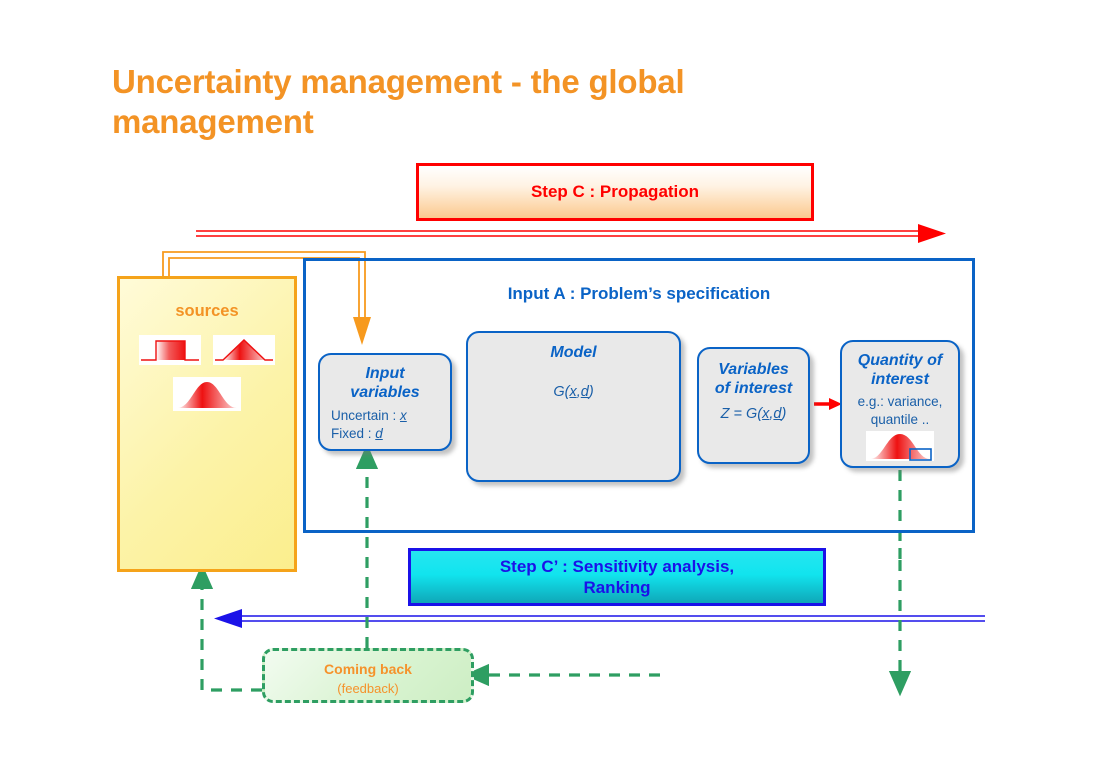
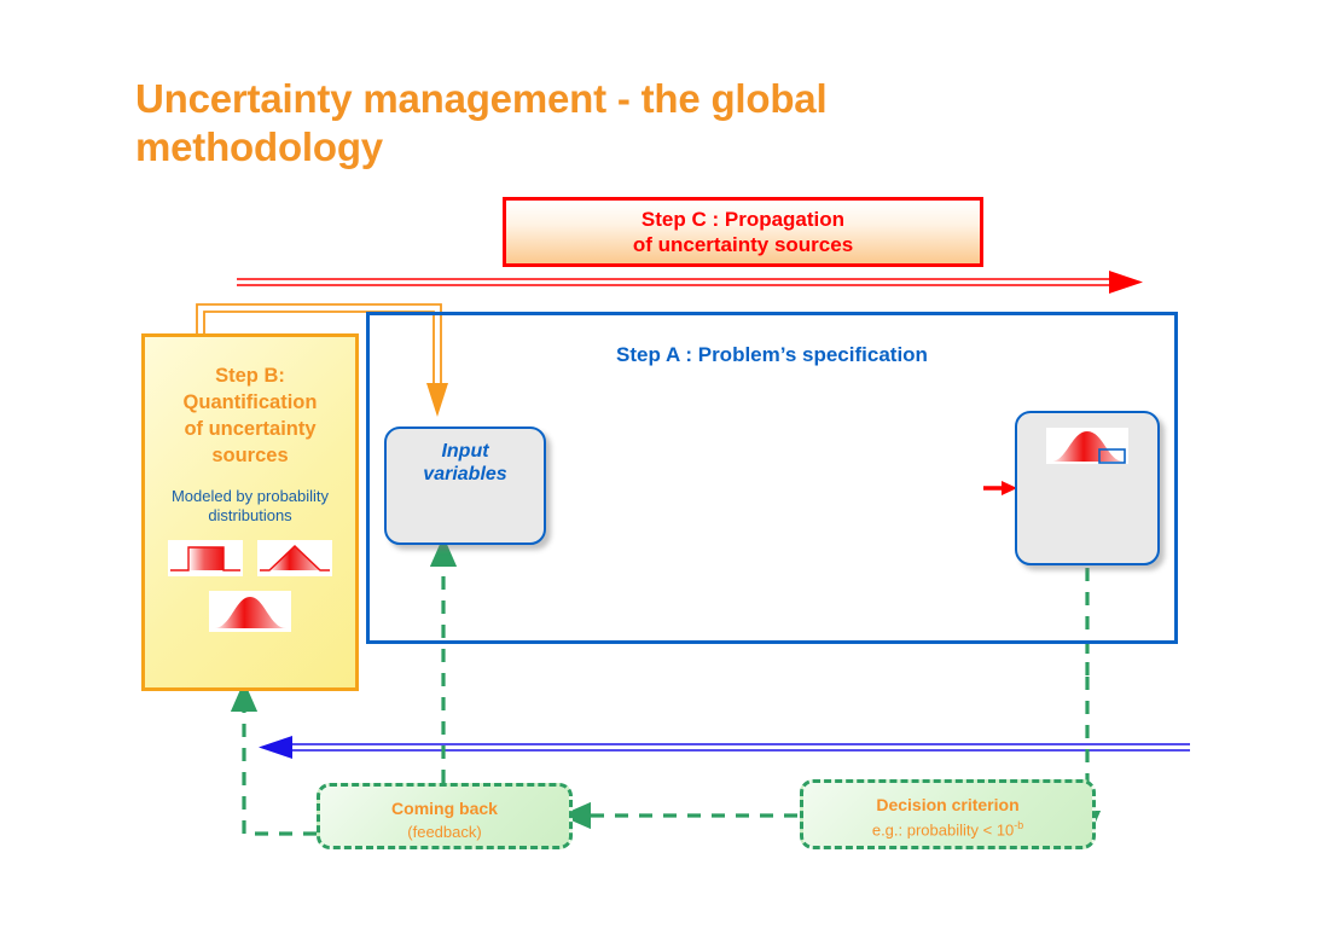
- Uncertainty management - the global management
+ Uncertainty management - the global methodology
  Step C : Propagation
+ of uncertainty sources
+ Step B:
+ Quantification
+ of uncertainty
  sources
+ Modeled by probability
+ distributions
- Input A : Problem’s specification
+ Step A : Problem’s specification
  Input
  variables
- Uncertain : x
- Fixed : d
- Model
- G(x,d)
- Variables
- of interest
- Z = G(x,d)
- Quantity of
- interest
- e.g.: variance,
- quantile ..
- Step C’ : Sensitivity analysis,
- Ranking
  Coming back
  (feedback)
+ Decision criterion
+ e.g.: probability < 10-b
